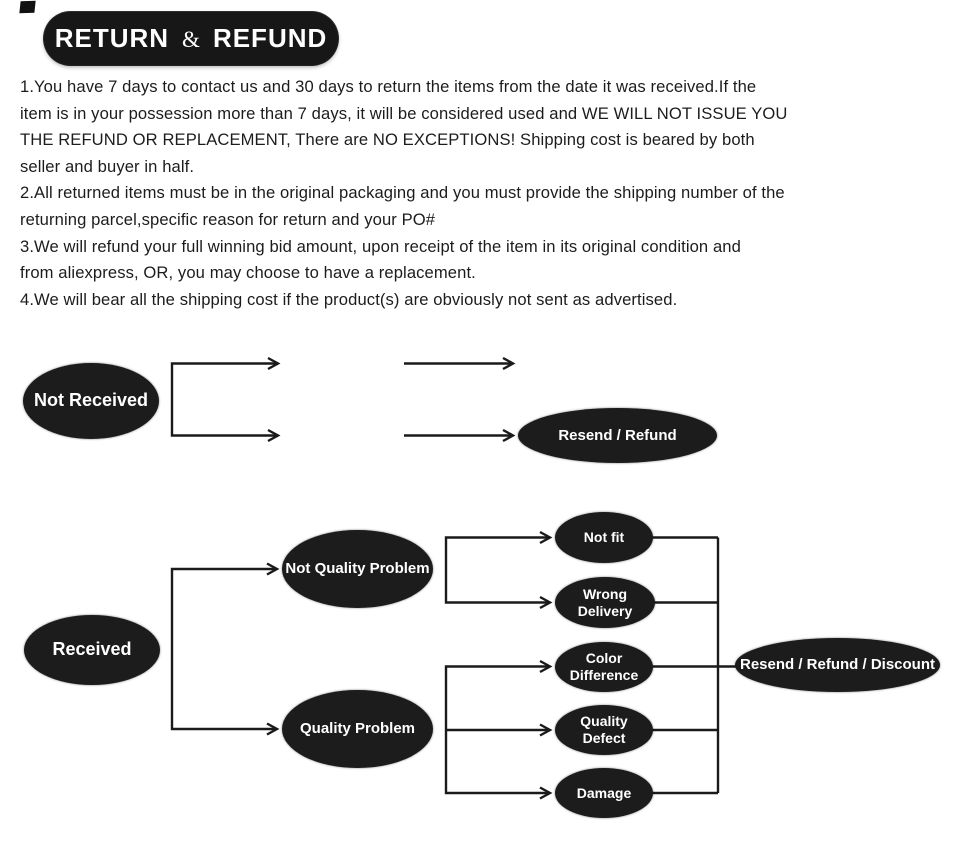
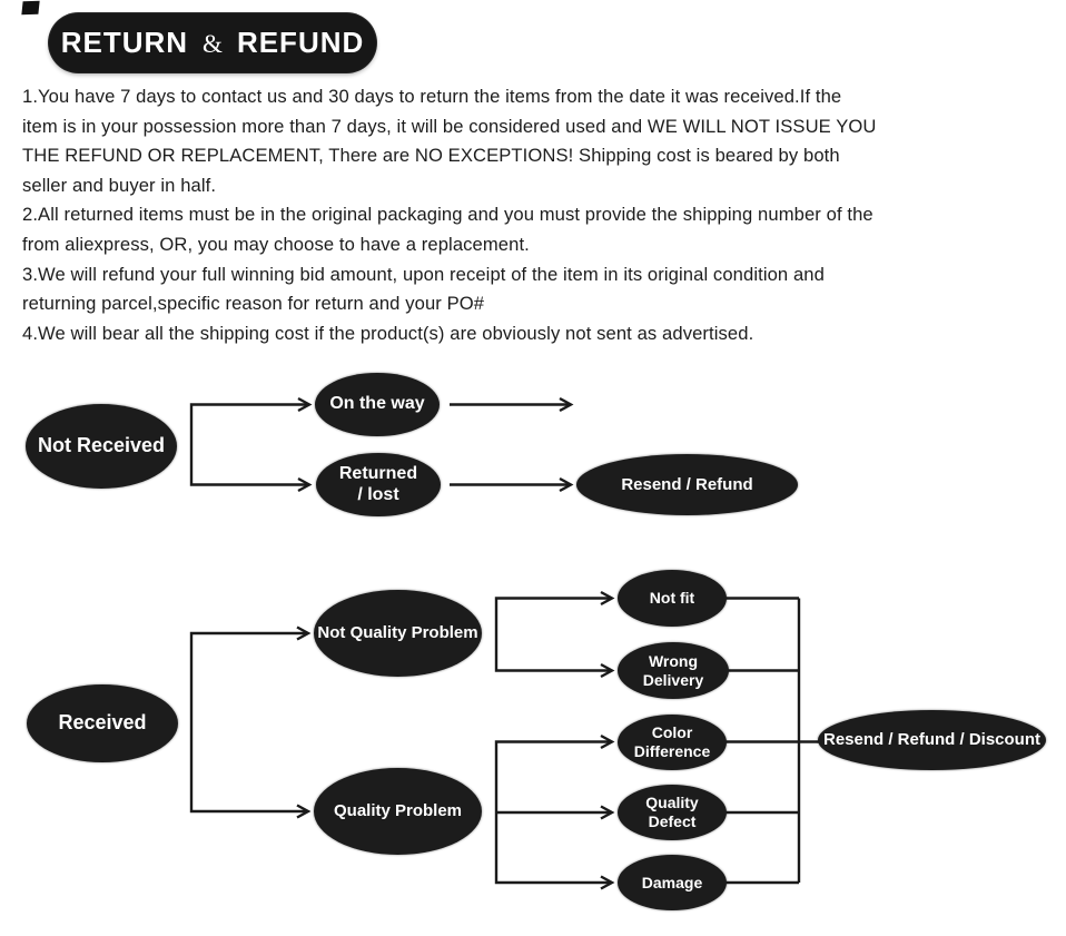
  RETURN
  &
  REFUND
  1.You have 7 days to contact us and 30 days to return the items from the date it was received.If the
  item is in your possession more than 7 days, it will be considered used and WE WILL NOT ISSUE YOU
  THE REFUND OR REPLACEMENT, There are NO EXCEPTIONS! Shipping cost is beared by both
  seller and buyer in half.
  2.All returned items must be in the original packaging and you must provide the shipping number of the
- returning parcel,specific reason for return and your PO#
+ from aliexpress, OR, you may choose to have a replacement.
  3.We will refund your full winning bid amount, upon receipt of the item in its original condition and
- from aliexpress, OR, you may choose to have a replacement.
+ returning parcel,specific reason for return and your PO#
  4.We will bear all the shipping cost if the product(s) are obviously not sent as advertised.
  Not Received
+ On the way
+ Returned
+ / lost
  Resend / Refund
  Received
  Not Quality Problem
  Quality Problem
  Not fit
  Wrong
  Delivery
  Color
  Difference
  Quality
  Defect
  Damage
  Resend / Refund / Discount
